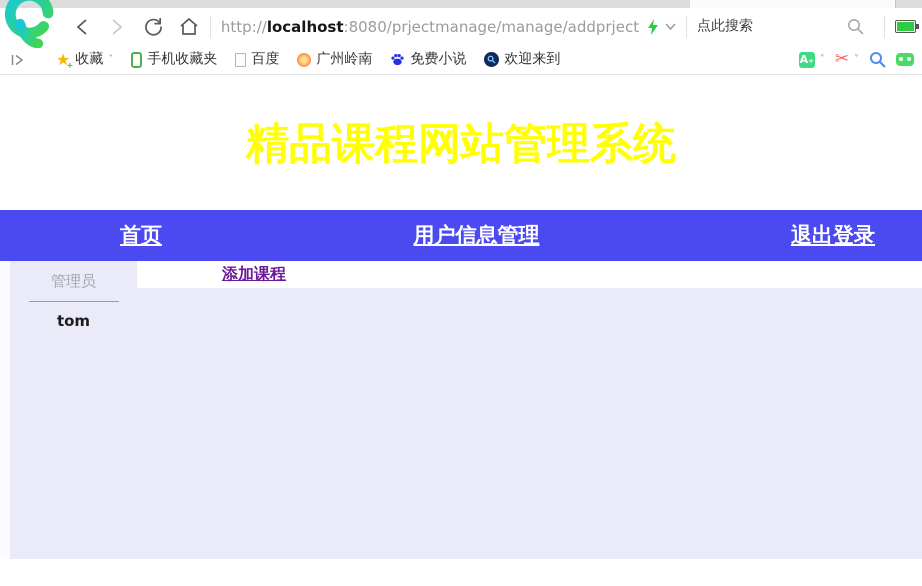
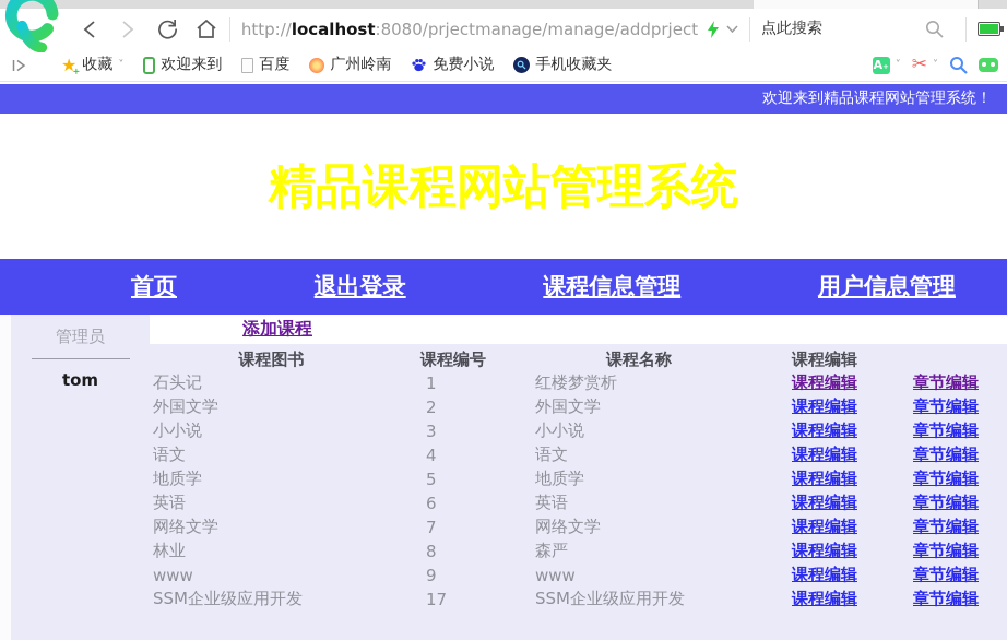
  http://
  localhost
  :8080/prjectmanage/manage/addprject
  点此搜索
  ★
  ＋
  收藏
  ˅
- 手机收藏夹
+ 欢迎来到
  百度
  广州岭南
  免费小说
- 欢迎来到
+ 手机收藏夹
  A₊
  ˅
  ✂
  ˅
+ 欢迎来到精品课程网站管理系统！
  精品课程网站管理系统
  首页
- 用户信息管理
+ 退出登录
+ 课程信息管理
- 退出登录
+ 用户信息管理
  管理员
  tom
  添加课程
+ 课程图书	课程编号	课程名称	课程编辑
+ 石头记	1	红楼梦赏析	课程编辑	章节编辑
+ 外国文学	2	外国文学	课程编辑	章节编辑
+ 小小说	3	小小说	课程编辑	章节编辑
+ 语文	4	语文	课程编辑	章节编辑
+ 地质学	5	地质学	课程编辑	章节编辑
+ 英语	6	英语	课程编辑	章节编辑
+ 网络文学	7	网络文学	课程编辑	章节编辑
+ 林业	8	森严	课程编辑	章节编辑
+ www	9	www	课程编辑	章节编辑
+ SSM企业级应用开发	17	SSM企业级应用开发	课程编辑	章节编辑
